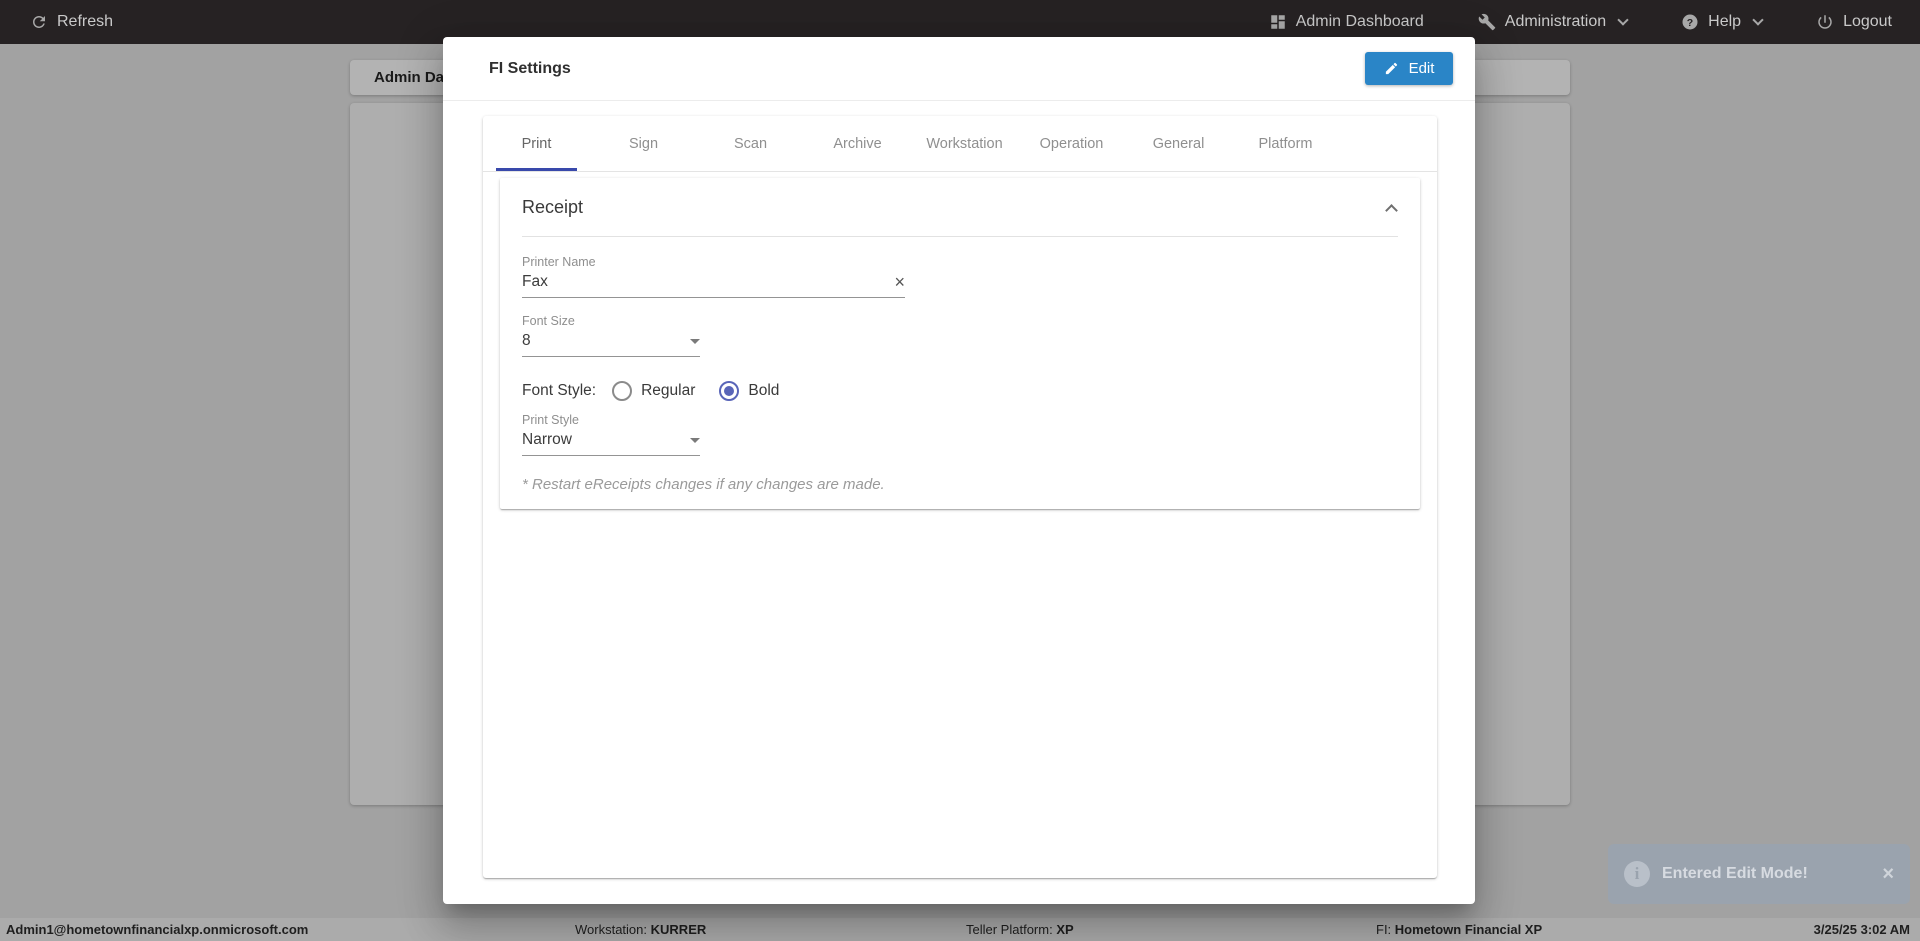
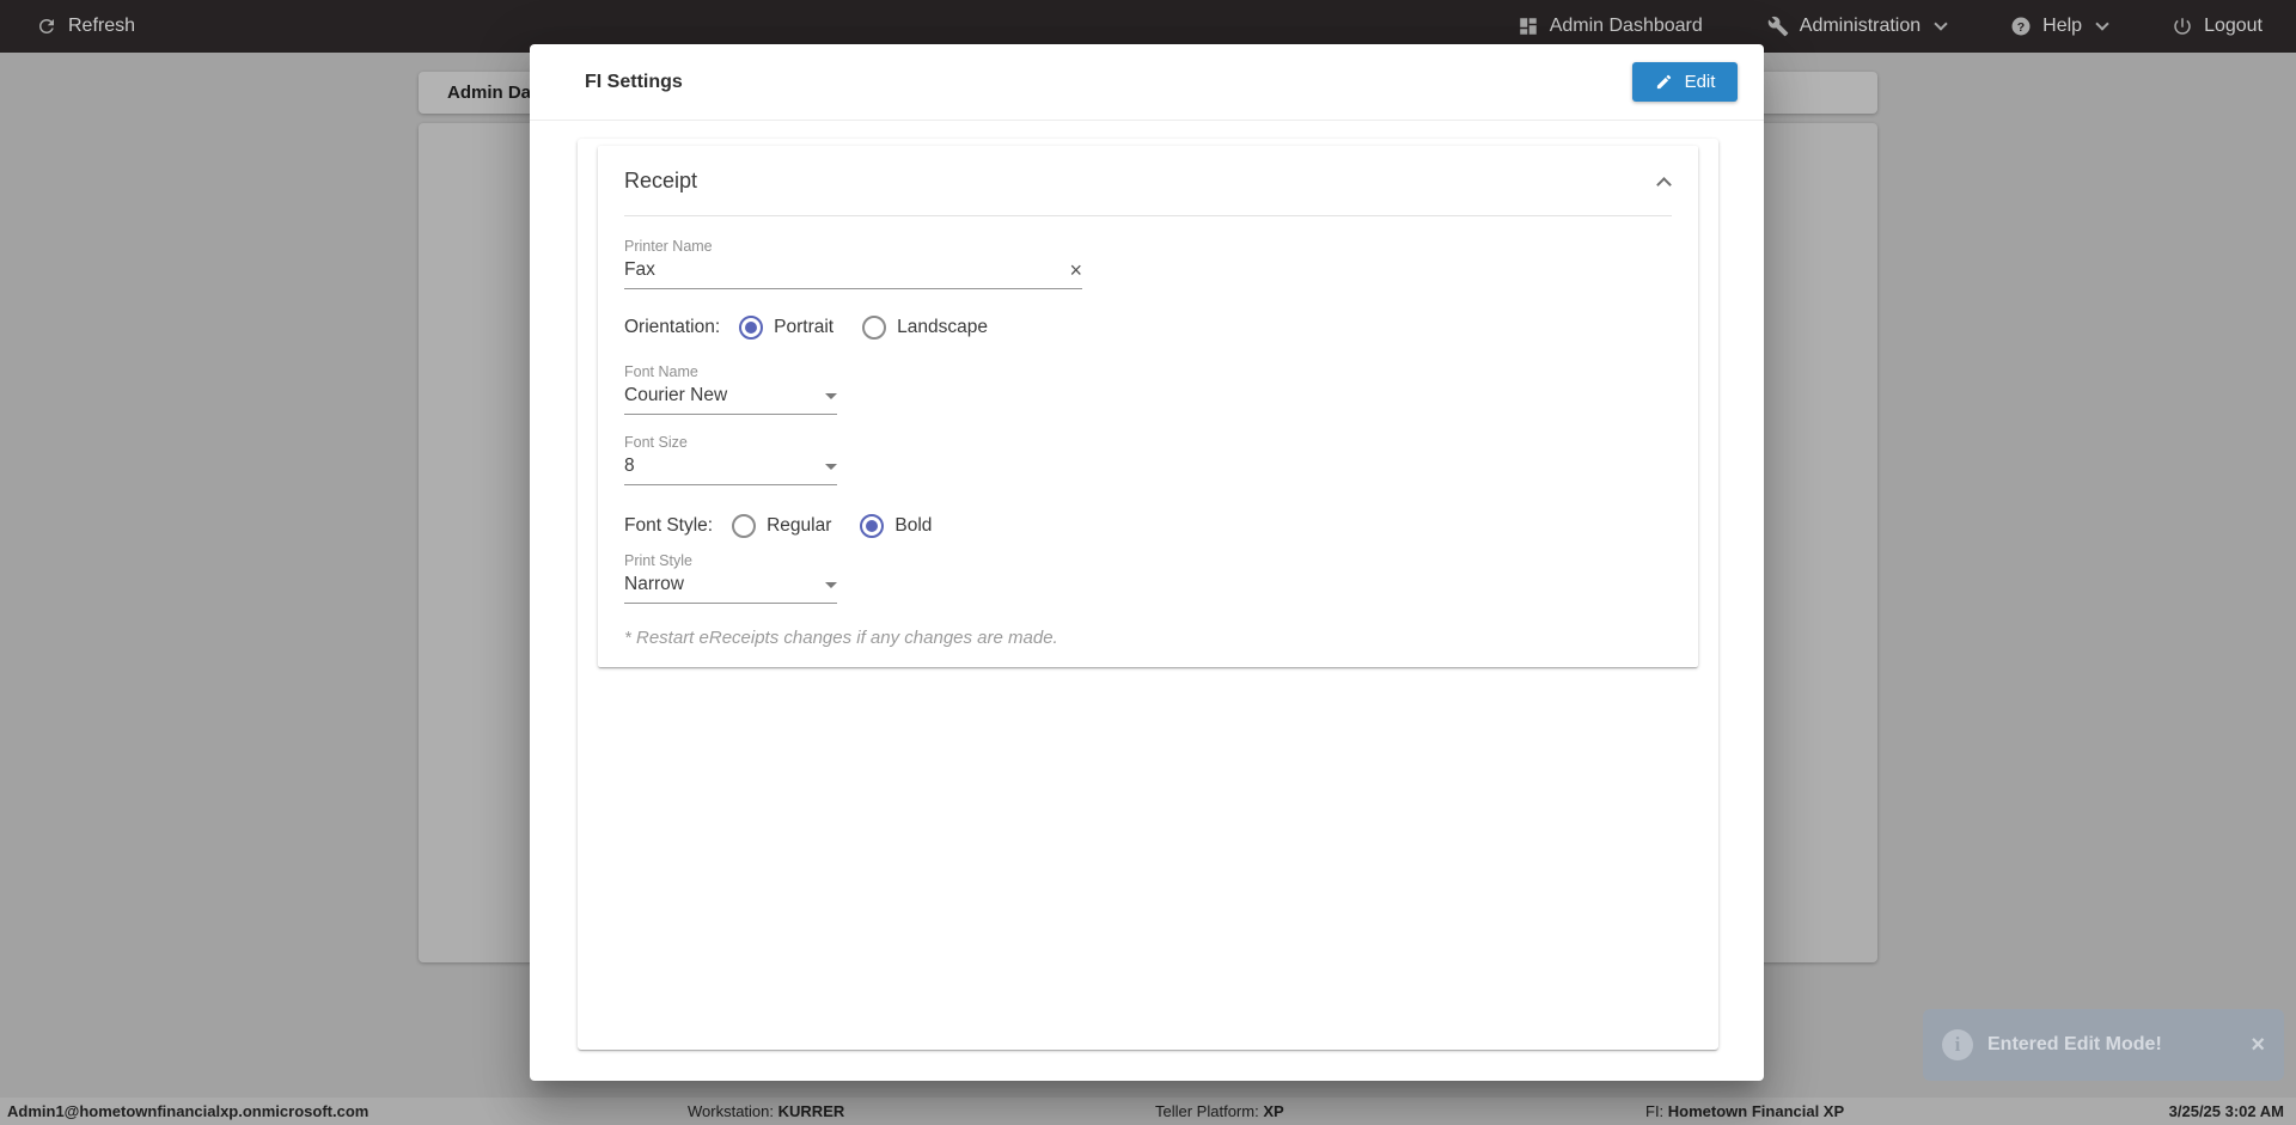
  Refresh
  Admin Dashboard
  Administration
  ?
  Help
  Logout
  i
  Entered Edit Mode!
  ×
  Admin1@hometownfinancialxp.onmicrosoft.com
  Workstation: KURRER
  Teller Platform: XP
  FI: Hometown Financial XP
  3/25/25 3:02 AM
  FI Settings
  Edit
- Print
- Sign
- Scan
- Archive
- Workstation
- Operation
- General
- Platform
  Receipt
  Printer Name
  Fax
  ×
+ Orientation:
+ Portrait
+ Landscape
+ Font Name
+ Courier New
  Font Size
  8
  Font Style:
  Regular
  Bold
  Print Style
  Narrow
  * Restart eReceipts changes if any changes are made.
